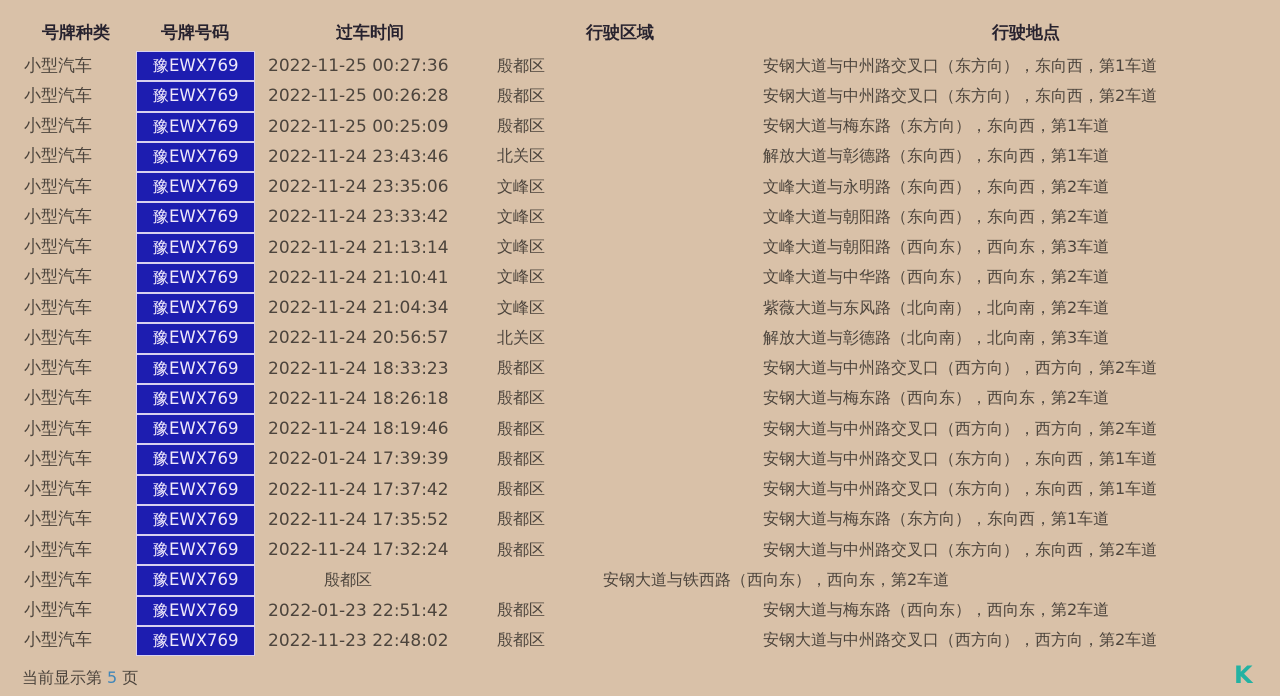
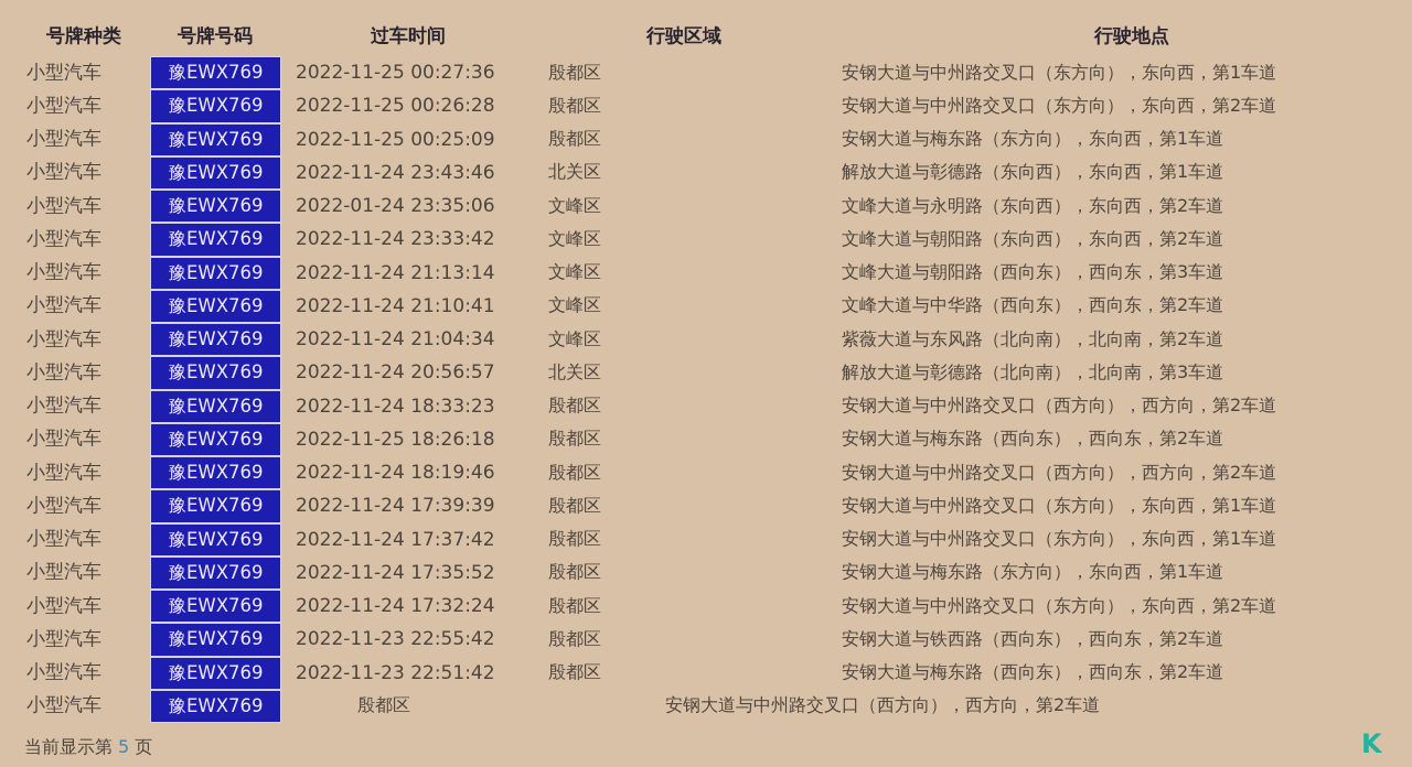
  号牌种类
  号牌号码
  过车时间
  行驶区域
  行驶地点
  小型汽车
  豫EWX769
  2022-11-25 00:27:36
  殷都区
  安钢大道与中州路交叉口（东方向），东向西，第1车道
  小型汽车
  豫EWX769
  2022-11-25 00:26:28
  殷都区
  安钢大道与中州路交叉口（东方向），东向西，第2车道
  小型汽车
  豫EWX769
  2022-11-25 00:25:09
  殷都区
  安钢大道与梅东路（东方向），东向西，第1车道
  小型汽车
  豫EWX769
  2022-11-24 23:43:46
  北关区
  解放大道与彰德路（东向西），东向西，第1车道
  小型汽车
  豫EWX769
- 2022-11-24 23:35:06
+ 2022-01-24 23:35:06
  文峰区
  文峰大道与永明路（东向西），东向西，第2车道
  小型汽车
  豫EWX769
  2022-11-24 23:33:42
  文峰区
  文峰大道与朝阳路（东向西），东向西，第2车道
  小型汽车
  豫EWX769
  2022-11-24 21:13:14
  文峰区
  文峰大道与朝阳路（西向东），西向东，第3车道
  小型汽车
  豫EWX769
  2022-11-24 21:10:41
  文峰区
  文峰大道与中华路（西向东），西向东，第2车道
  小型汽车
  豫EWX769
  2022-11-24 21:04:34
  文峰区
  紫薇大道与东风路（北向南），北向南，第2车道
  小型汽车
  豫EWX769
  2022-11-24 20:56:57
  北关区
  解放大道与彰德路（北向南），北向南，第3车道
  小型汽车
  豫EWX769
  2022-11-24 18:33:23
  殷都区
  安钢大道与中州路交叉口（西方向），西方向，第2车道
  小型汽车
  豫EWX769
- 2022-11-24 18:26:18
+ 2022-11-25 18:26:18
  殷都区
  安钢大道与梅东路（西向东），西向东，第2车道
  小型汽车
  豫EWX769
  2022-11-24 18:19:46
  殷都区
  安钢大道与中州路交叉口（西方向），西方向，第2车道
  小型汽车
  豫EWX769
- 2022-01-24 17:39:39
+ 2022-11-24 17:39:39
  殷都区
  安钢大道与中州路交叉口（东方向），东向西，第1车道
  小型汽车
  豫EWX769
  2022-11-24 17:37:42
  殷都区
  安钢大道与中州路交叉口（东方向），东向西，第1车道
  小型汽车
  豫EWX769
  2022-11-24 17:35:52
  殷都区
  安钢大道与梅东路（东方向），东向西，第1车道
  小型汽车
  豫EWX769
  2022-11-24 17:32:24
  殷都区
  安钢大道与中州路交叉口（东方向），东向西，第2车道
  小型汽车
  豫EWX769
+ 2022-11-23 22:55:42
  殷都区
  安钢大道与铁西路（西向东），西向东，第2车道
  小型汽车
  豫EWX769
- 2022-01-23 22:51:42
+ 2022-11-23 22:51:42
  殷都区
  安钢大道与梅东路（西向东），西向东，第2车道
  小型汽车
  豫EWX769
- 2022-11-23 22:48:02
  殷都区
  安钢大道与中州路交叉口（西方向），西方向，第2车道
  当前显示第 5 页
  K
